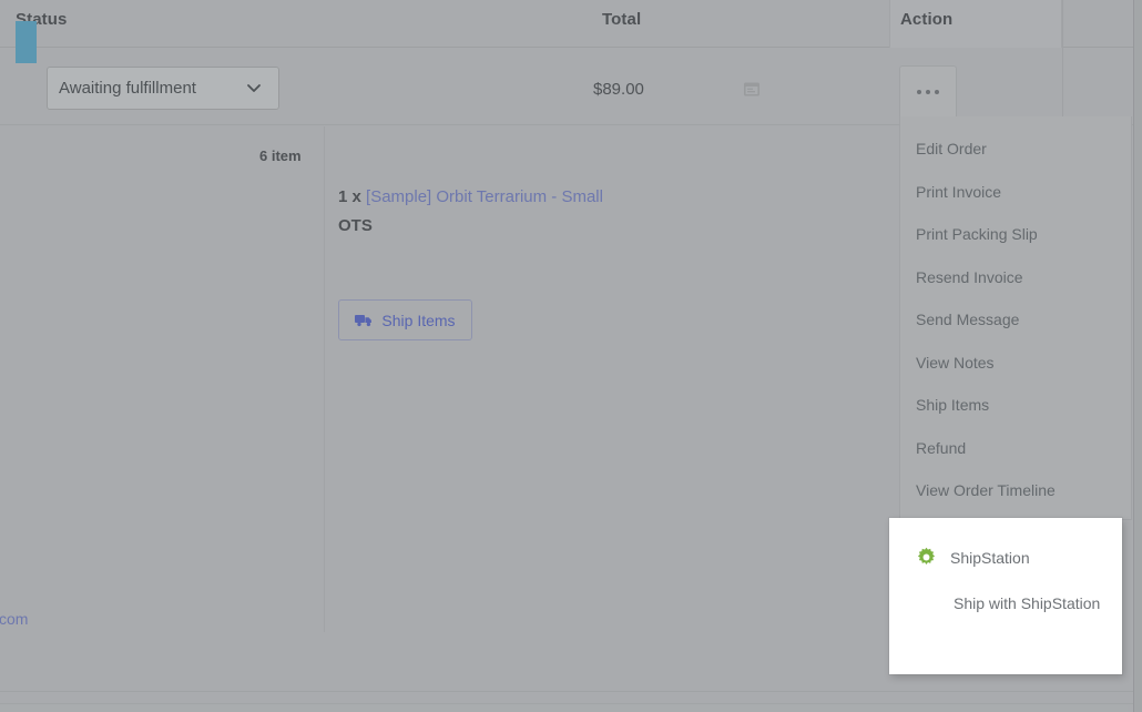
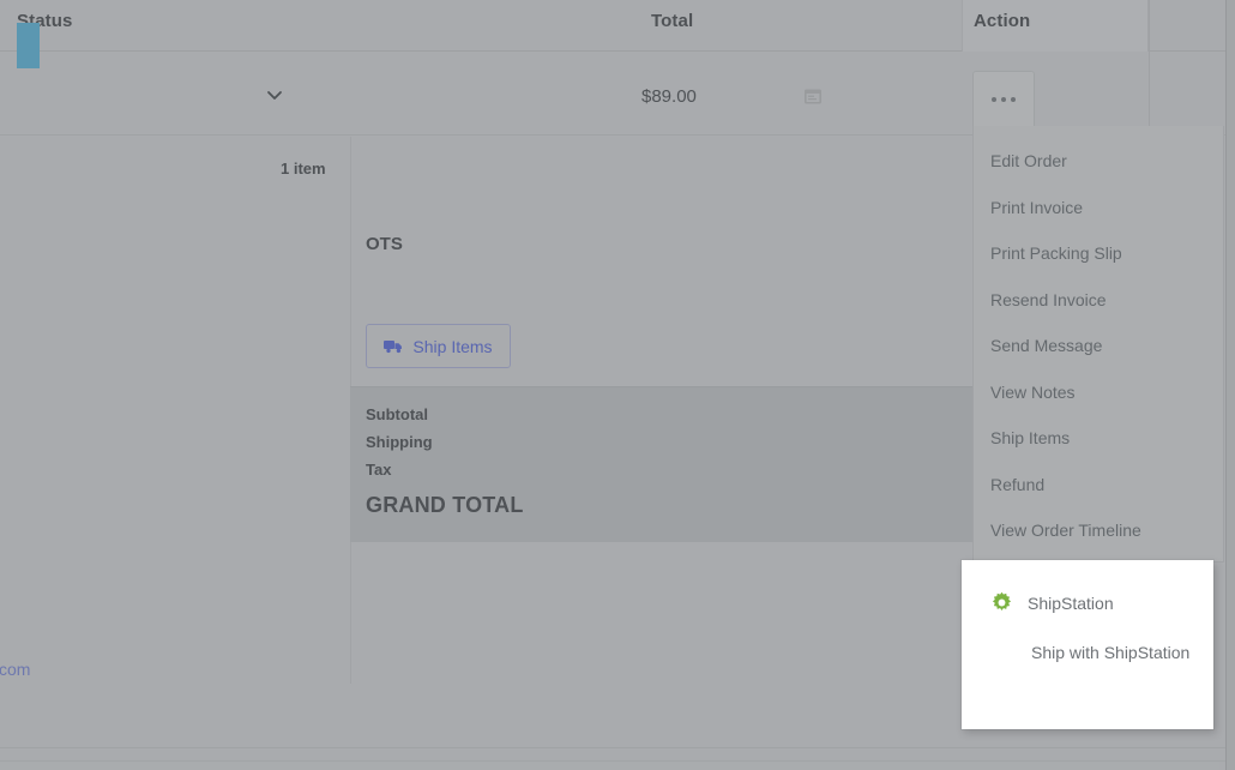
  Status
  Total
  Action
- Awaiting fulfillment
  $89.00
- 6 item
+ 1 item
- 1 x [Sample] Orbit Terrarium - Small
  OTS
  Ship Items
+ Subtotal
+ Shipping
+ Tax
+ GRAND TOTAL
  com
  Edit Order
  Print Invoice
  Print Packing Slip
  Resend Invoice
  Send Message
  View Notes
  Ship Items
  Refund
  View Order Timeline
  ShipStation
  Ship with ShipStation
